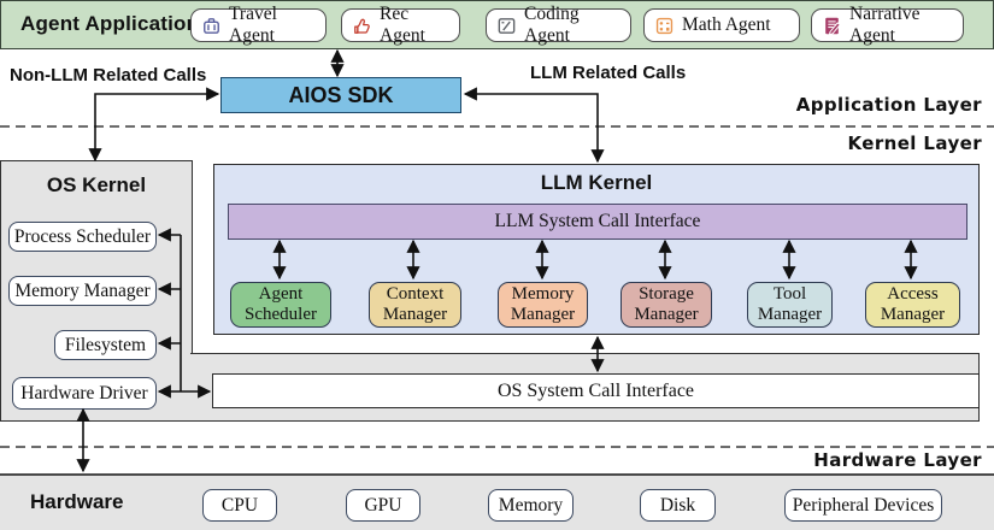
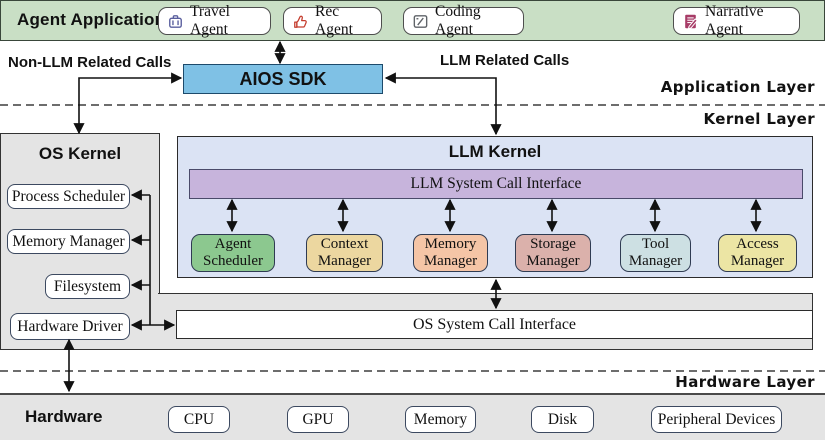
  Agent Applicatio
  Travel Agent
  Rec Agent
  Coding Agent
- Math Agent
  Narrative Agent
  Non-LLM Related Calls
  LLM Related Calls
  AIOS SDK
  Application Layer
  Kernel Layer
  OS Kernel
  Process Scheduler
  Memory Manager
  Filesystem
  Hardware Driver
  OS System Call Interface
  LLM Kernel
  LLM System Call Interface
  Agent
  Scheduler
  Context
  Manager
  Memory
  Manager
  Storage
  Manager
  Tool
  Manager
  Access
  Manager
  Hardware Layer
  Hardware
  CPU
  GPU
  Memory
  Disk
  Peripheral Devices
